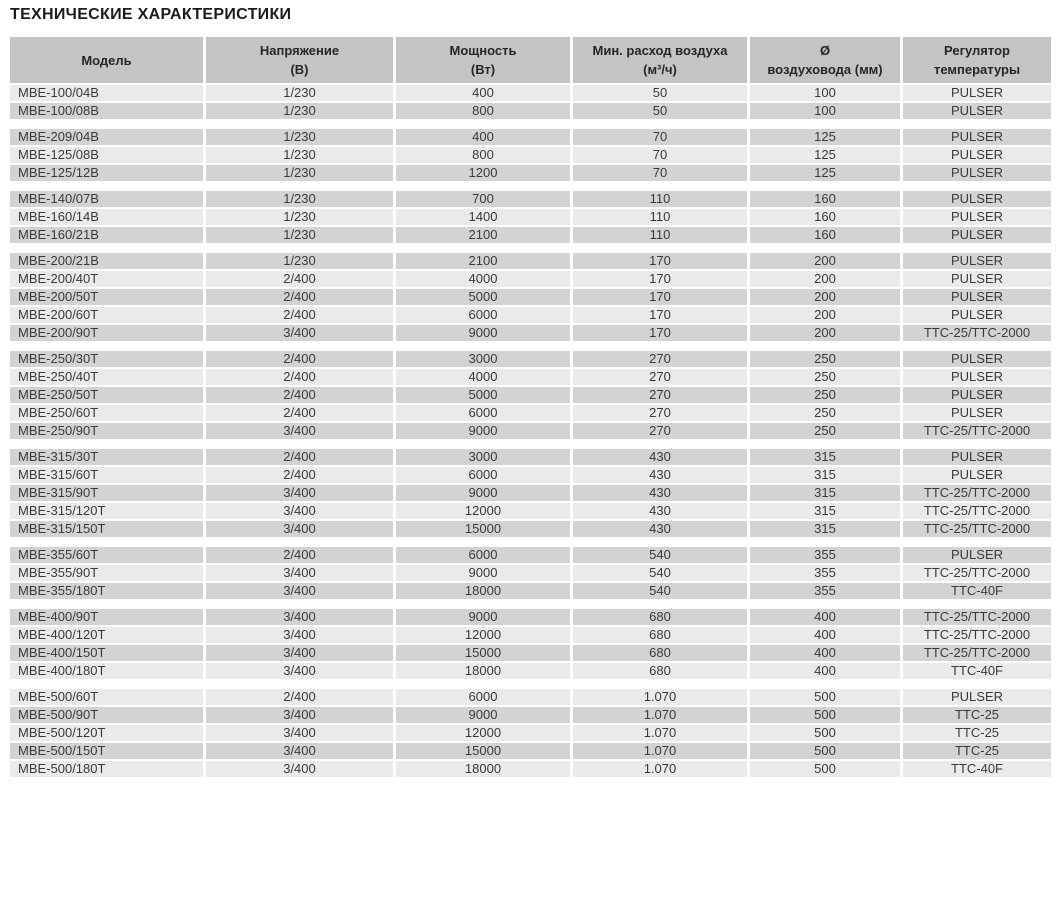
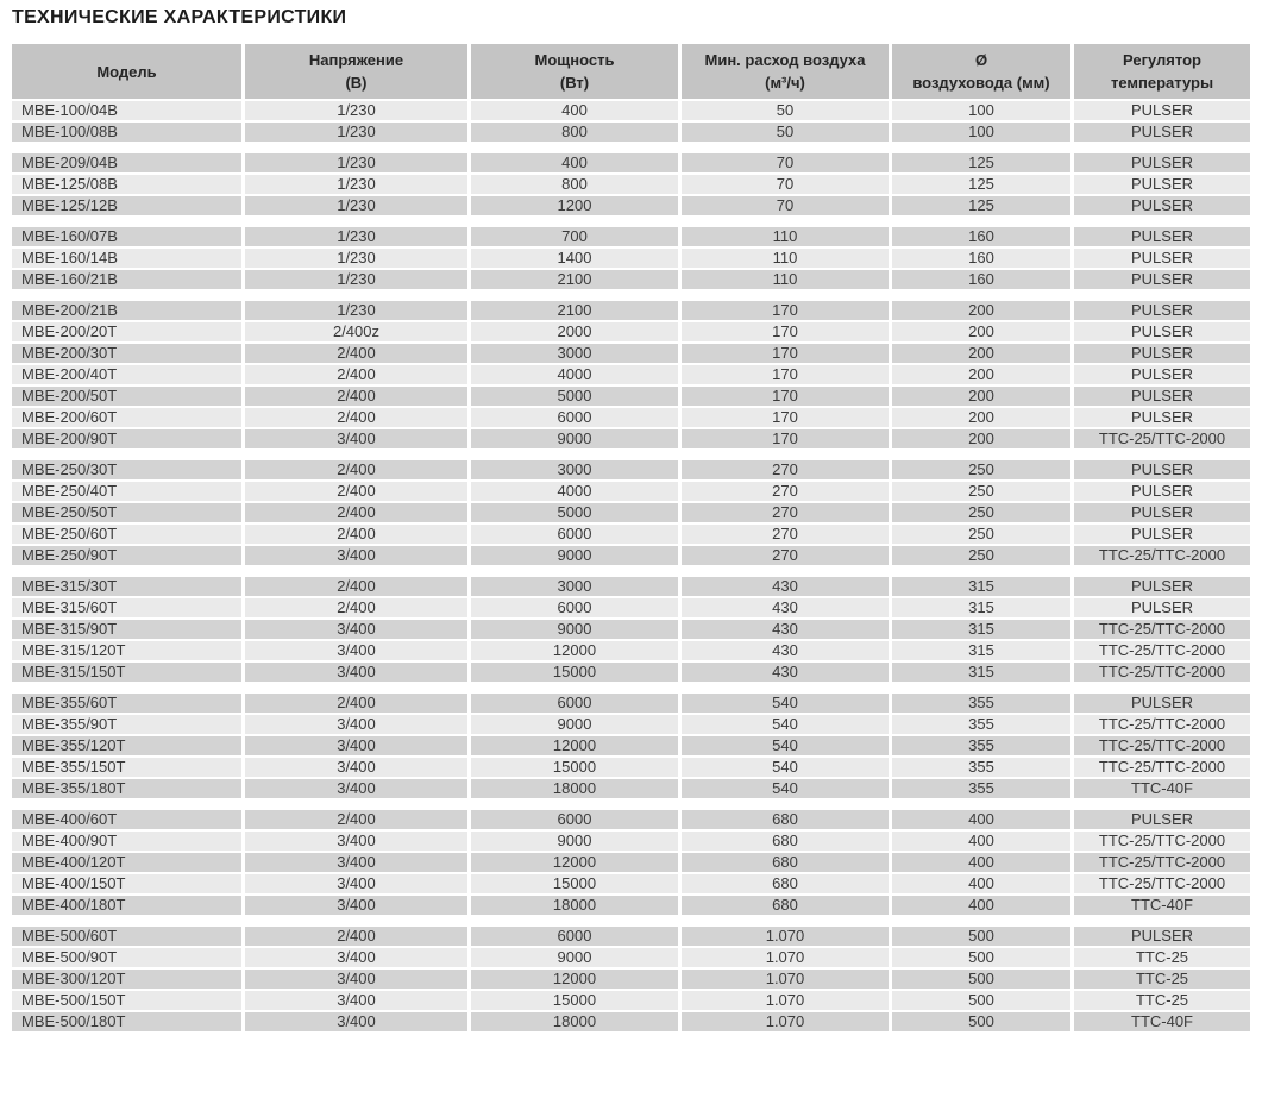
  ТЕХНИЧЕСКИЕ ХАРАКТЕРИСТИКИ
  Модель	Напряжение(В)	Мощность(Вт)	Мин. расход воздуха(м³/ч)	Øвоздуховода (мм)	Регулятортемпературы
  MBE-100/04B	1/230	400	50	100	PULSER
  MBE-100/08B	1/230	800	50	100	PULSER
  MBE-209/04B	1/230	400	70	125	PULSER
  MBE-125/08B	1/230	800	70	125	PULSER
  MBE-125/12B	1/230	1200	70	125	PULSER
- MBE-140/07B	1/230	700	110	160	PULSER
+ MBE-160/07B	1/230	700	110	160	PULSER
  MBE-160/14B	1/230	1400	110	160	PULSER
  MBE-160/21B	1/230	2100	110	160	PULSER
  MBE-200/21B	1/230	2100	170	200	PULSER
+ MBE-200/20T	2/400z	2000	170	200	PULSER
+ MBE-200/30T	2/400	3000	170	200	PULSER
  MBE-200/40T	2/400	4000	170	200	PULSER
  MBE-200/50T	2/400	5000	170	200	PULSER
  MBE-200/60T	2/400	6000	170	200	PULSER
  MBE-200/90T	3/400	9000	170	200	TTC-25/TTC-2000
  MBE-250/30T	2/400	3000	270	250	PULSER
  MBE-250/40T	2/400	4000	270	250	PULSER
  MBE-250/50T	2/400	5000	270	250	PULSER
  MBE-250/60T	2/400	6000	270	250	PULSER
  MBE-250/90T	3/400	9000	270	250	TTC-25/TTC-2000
  MBE-315/30T	2/400	3000	430	315	PULSER
  MBE-315/60T	2/400	6000	430	315	PULSER
  MBE-315/90T	3/400	9000	430	315	TTC-25/TTC-2000
  MBE-315/120T	3/400	12000	430	315	TTC-25/TTC-2000
  MBE-315/150T	3/400	15000	430	315	TTC-25/TTC-2000
  MBE-355/60T	2/400	6000	540	355	PULSER
  MBE-355/90T	3/400	9000	540	355	TTC-25/TTC-2000
+ MBE-355/120T	3/400	12000	540	355	TTC-25/TTC-2000
+ MBE-355/150T	3/400	15000	540	355	TTC-25/TTC-2000
  MBE-355/180T	3/400	18000	540	355	TTC-40F
+ MBE-400/60T	2/400	6000	680	400	PULSER
  MBE-400/90T	3/400	9000	680	400	TTC-25/TTC-2000
  MBE-400/120T	3/400	12000	680	400	TTC-25/TTC-2000
  MBE-400/150T	3/400	15000	680	400	TTC-25/TTC-2000
  MBE-400/180T	3/400	18000	680	400	TTC-40F
  MBE-500/60T	2/400	6000	1.070	500	PULSER
  MBE-500/90T	3/400	9000	1.070	500	TTC-25
- MBE-500/120T	3/400	12000	1.070	500	TTC-25
+ MBE-300/120T	3/400	12000	1.070	500	TTC-25
  MBE-500/150T	3/400	15000	1.070	500	TTC-25
  MBE-500/180T	3/400	18000	1.070	500	TTC-40F
